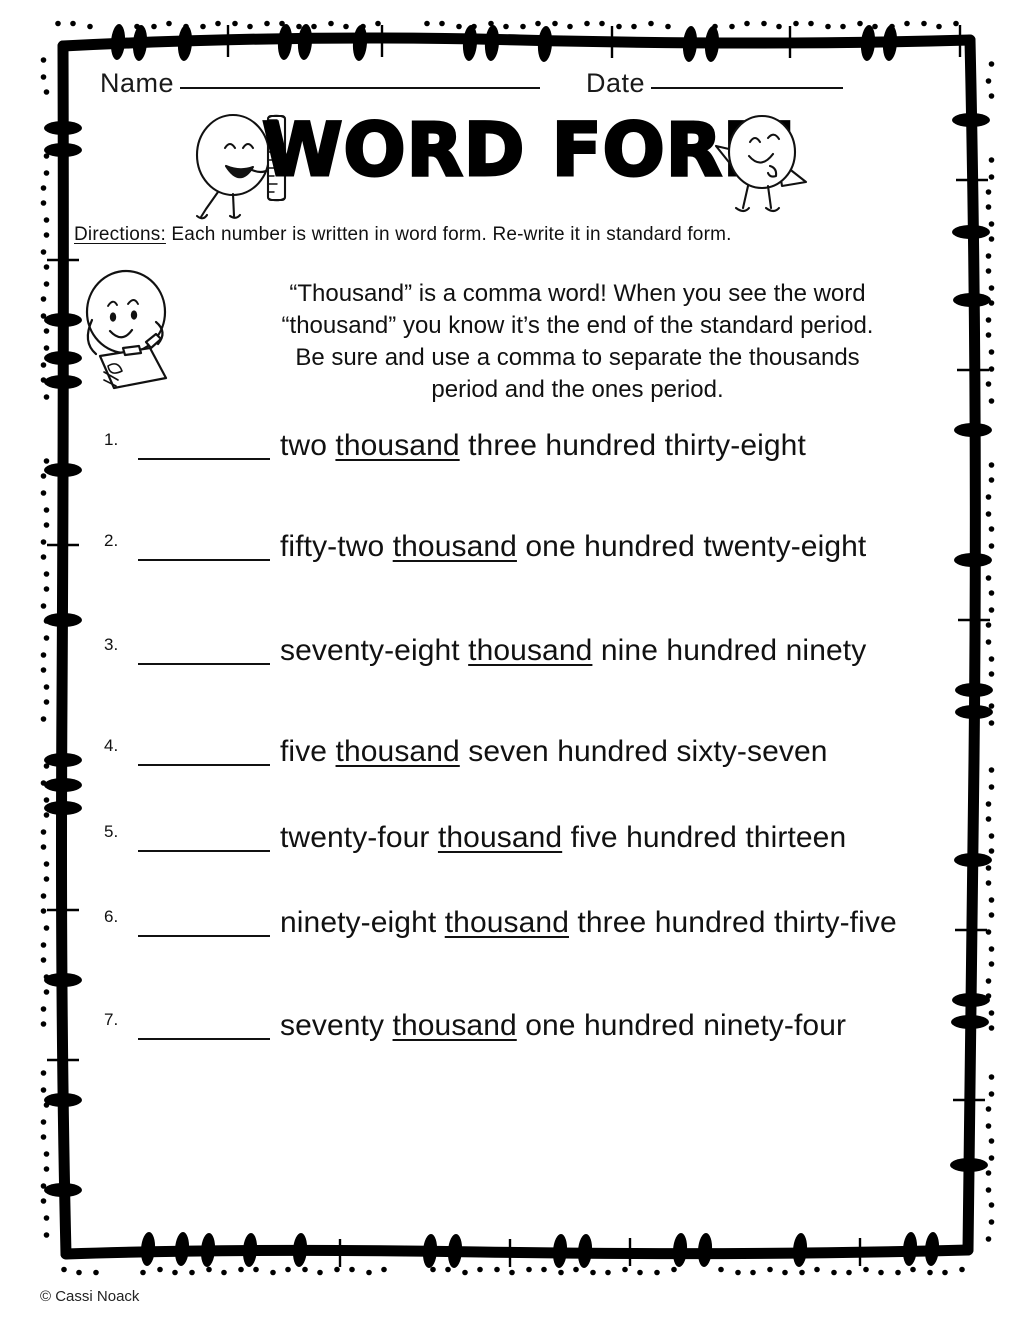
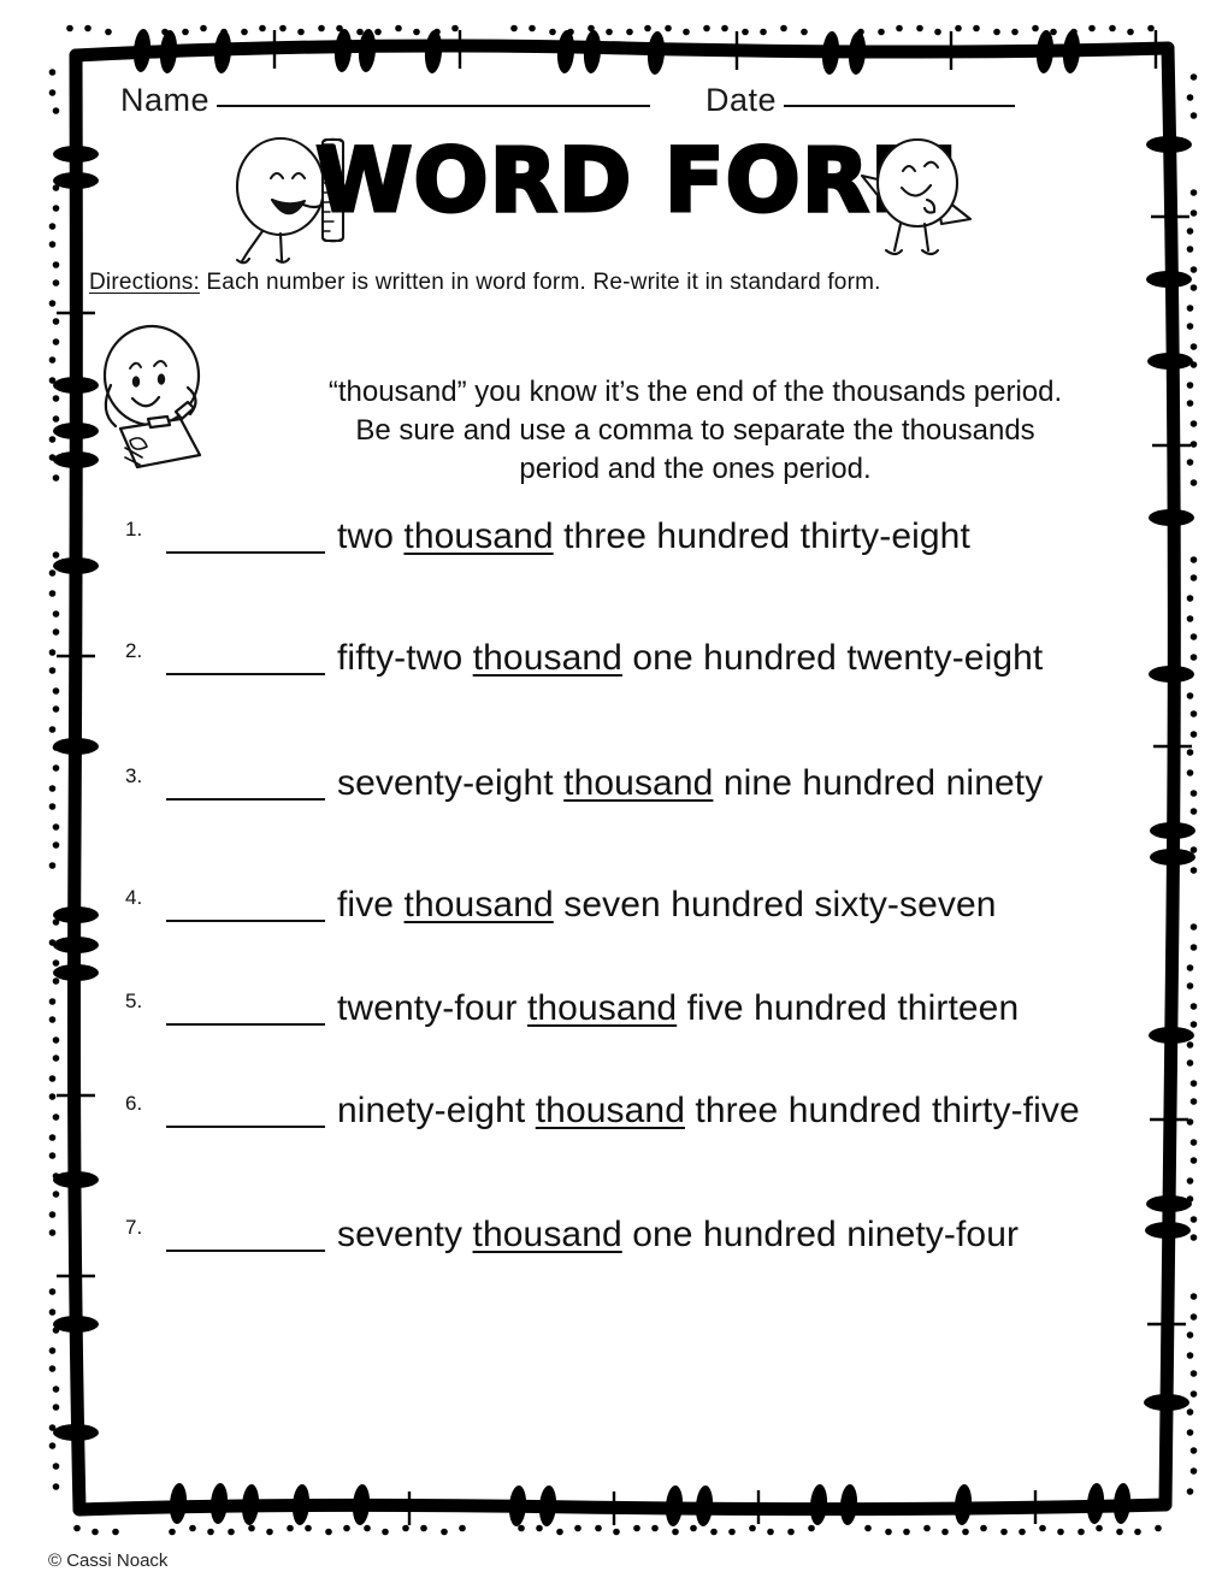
  Name
  Date
  WORD FOR
  Directions: Each number is written in word form. Re-write it in standard form.
- “Thousand” is a comma word! When you see the word
- “thousand” you know it’s the end of the standard period.
+ “thousand” you know it’s the end of the thousands period.
  Be sure and use a comma to separate the thousands
  period and the ones period.
  1.
  two thousand three hundred thirty-eight
  2.
  fifty-two thousand one hundred twenty-eight
  3.
  seventy-eight thousand nine hundred ninety
  4.
  five thousand seven hundred sixty-seven
  5.
  twenty-four thousand five hundred thirteen
  6.
  ninety-eight thousand three hundred thirty-five
  7.
  seventy thousand one hundred ninety-four
  © Cassi Noack
